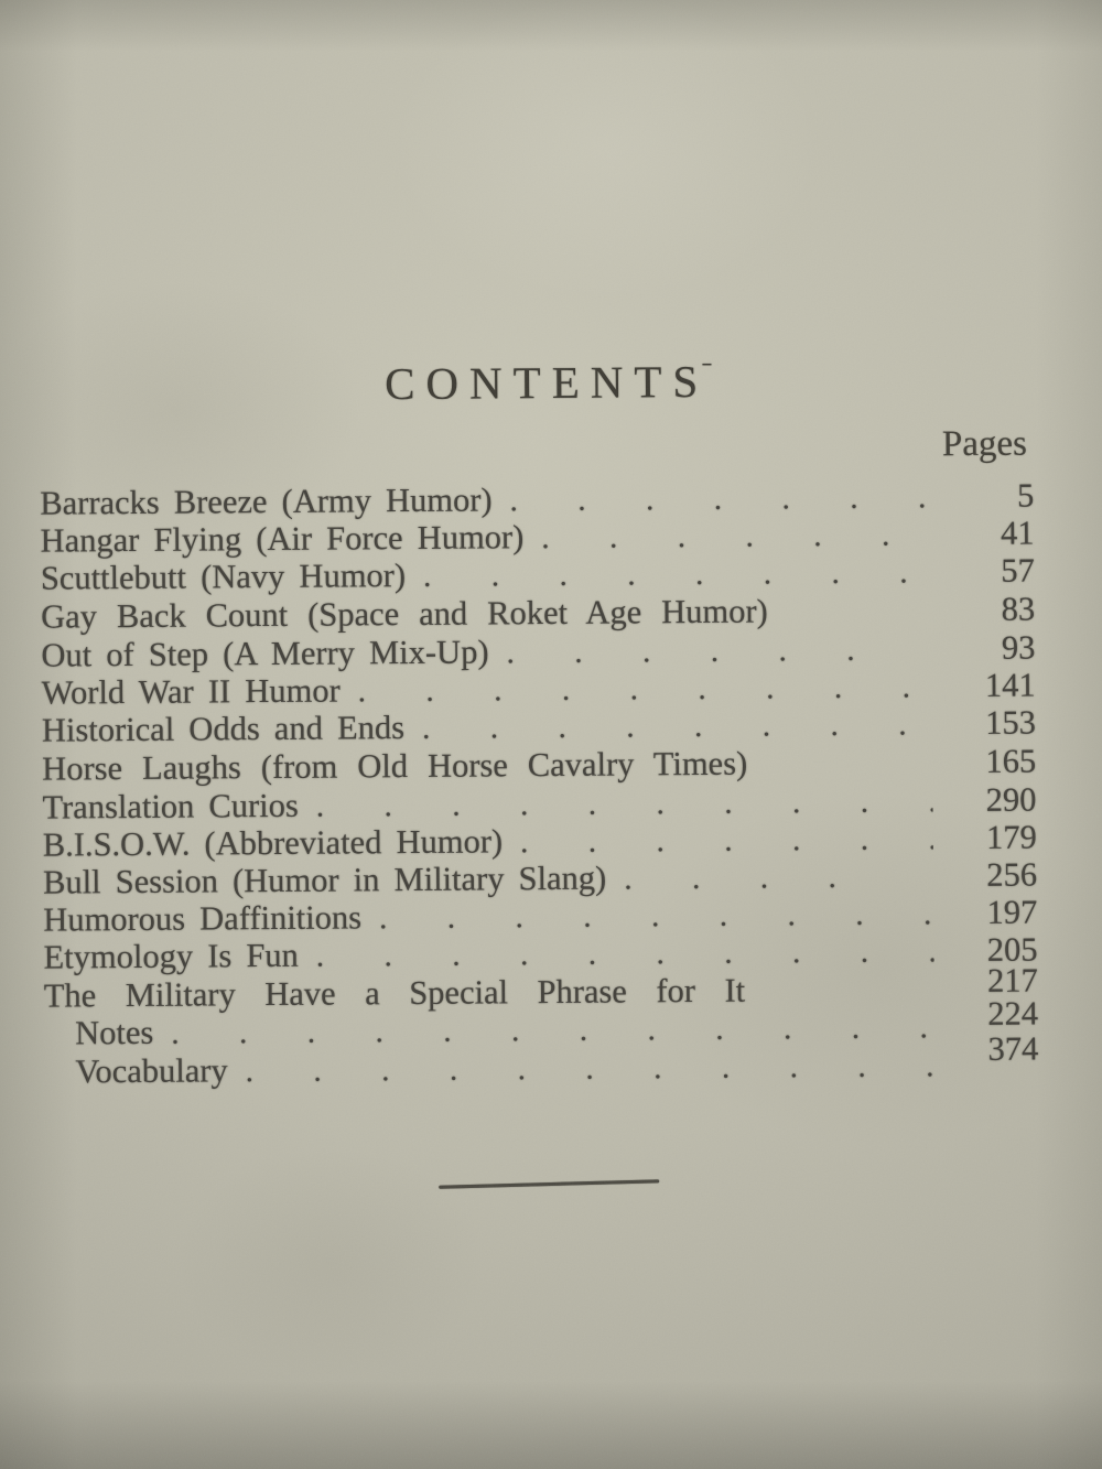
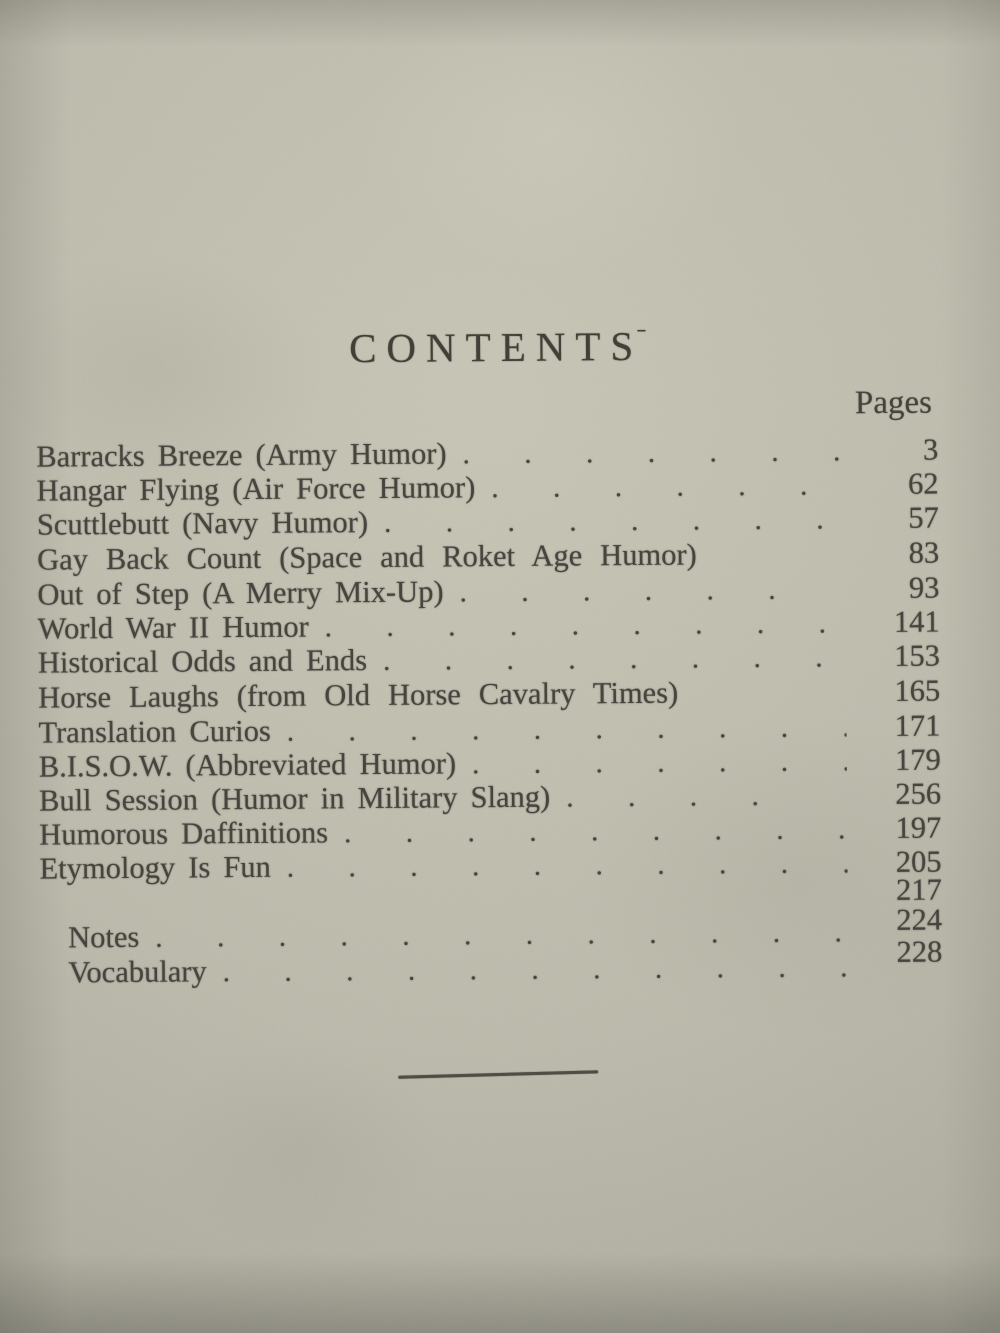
  CONTENTSˉ
  Pages
  Barracks Breeze (Army Humor)
  . . . . . .
- 5
+ 3
  Hangar Flying (Air Force Humor)
  . . . . . .
- 41
+ 62
  Scuttlebutt (Navy Humor)
  . . . . . . . .
  57
  Gay Back Count (Space and Roket Age Humor)
  83
  Out of Step (A Merry Mix-Up)
  . . . . . .
  93
  World War II Humor
  141
  Historical Odds and Ends
  . . . . . . . .
  153
  Horse Laughs (from Old Horse Cavalry Times)
  165
  Translation Curios
  . . . . . . . . .
- 290
+ 171
  B.I.S.O.W. (Abbreviated Humor)
  . . . . . .
  179
  Bull Session (Humor in Military Slang)
  . . . .
  256
  Humorous Daffinitions
  197
  Etymology Is Fun
  205
- The Military Have a Special Phrase for It
  217
  Notes
  224
  Vocabulary
  . . . . . . . . . .
- 374
+ 228
